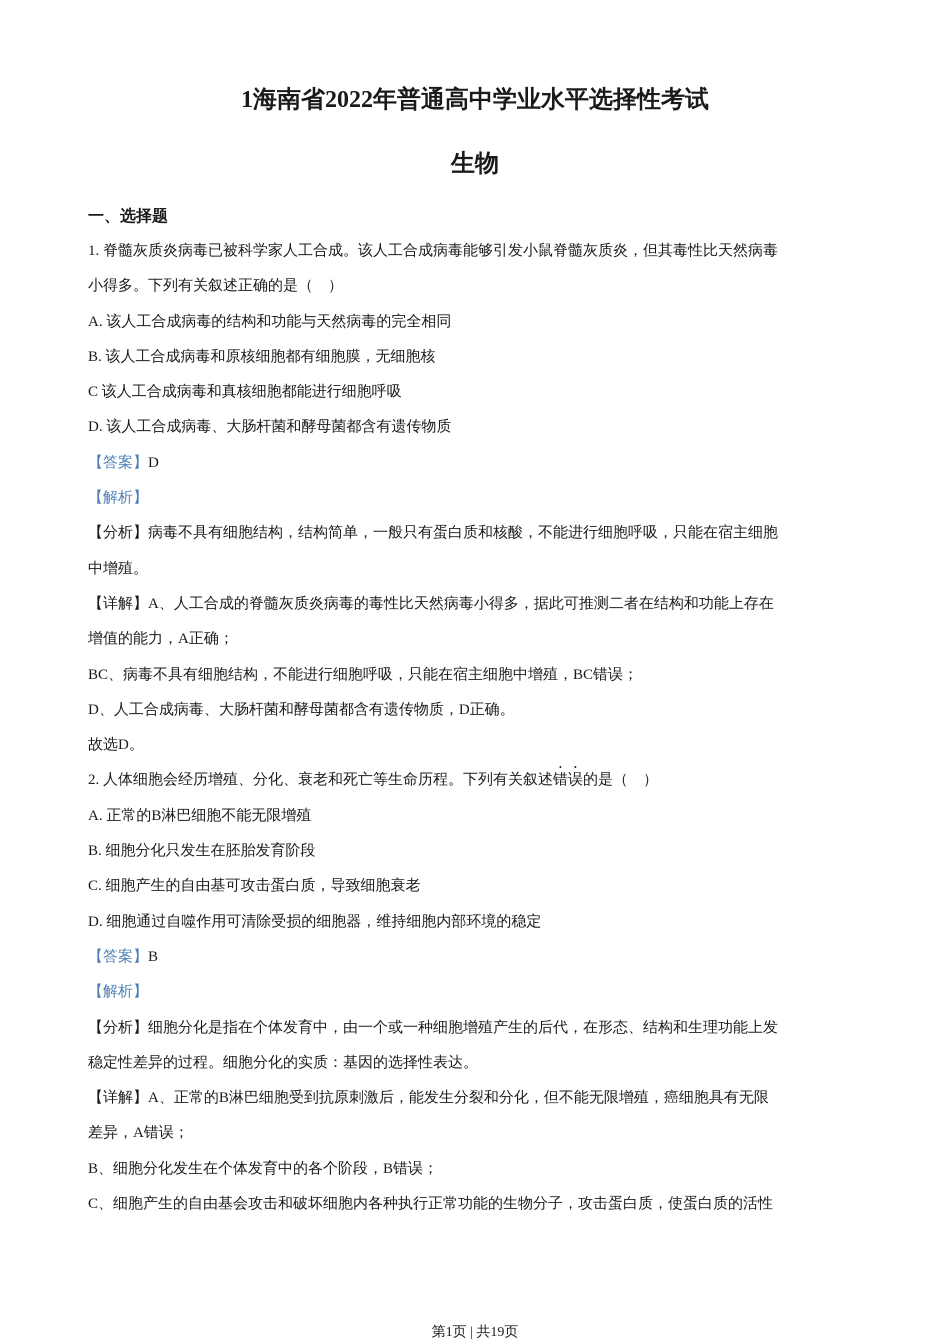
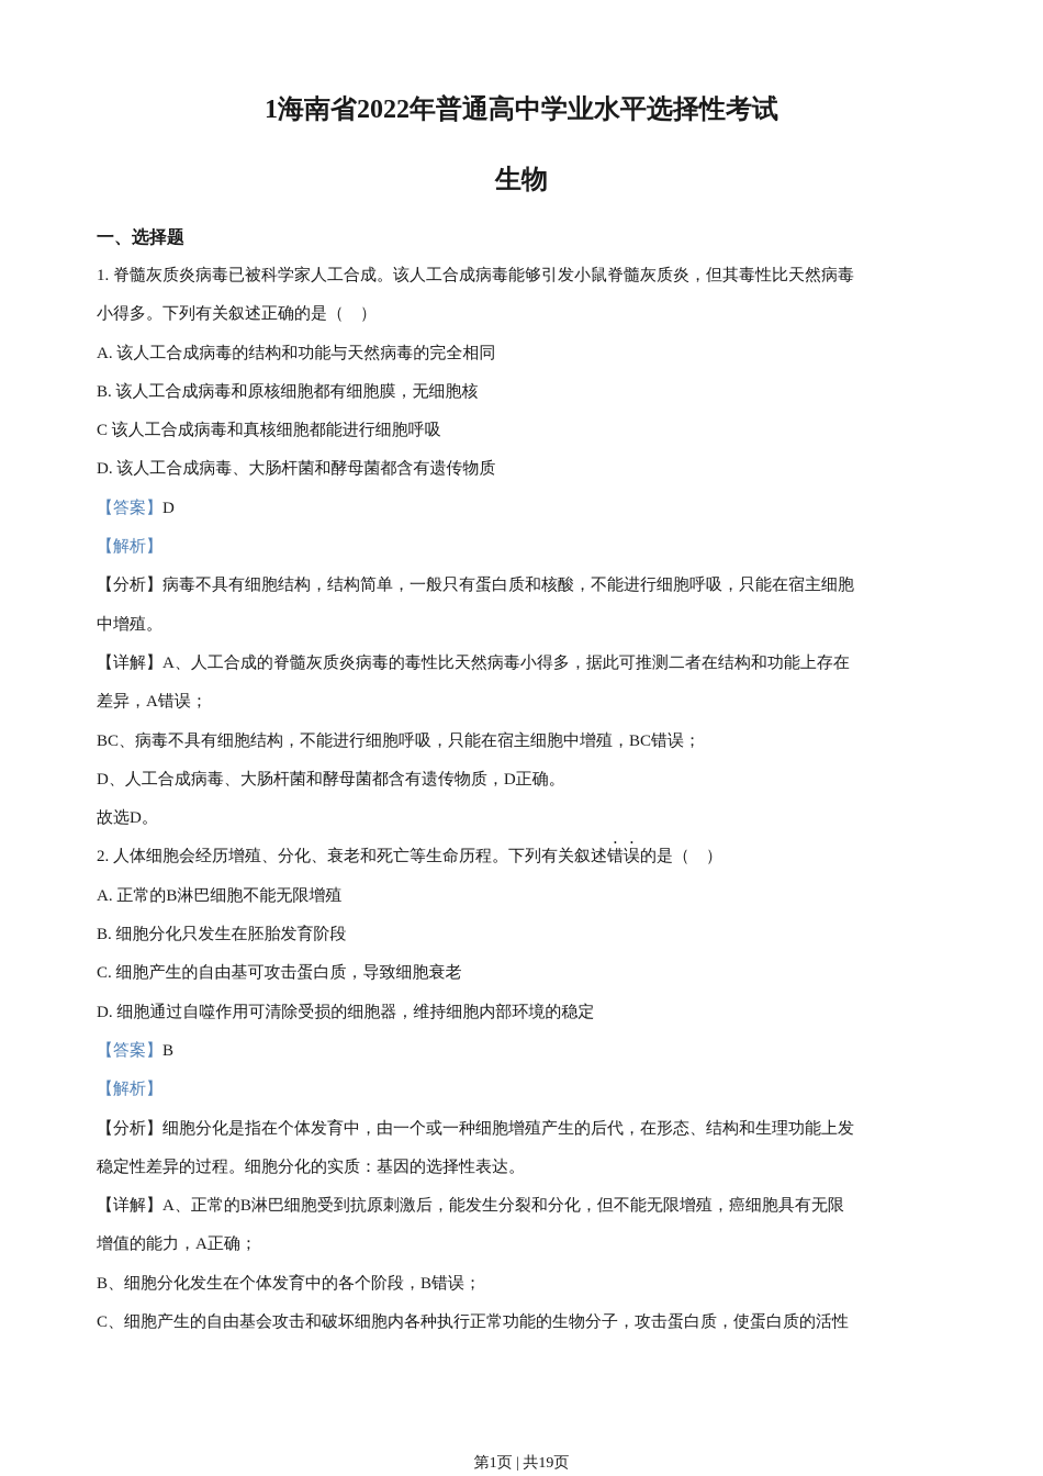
  1海南省2022年普通高中学业水平选择性考试
  生物
  一、选择题
  1. 脊髓灰质炎病毒已被科学家人工合成。该人工合成病毒能够引发小鼠脊髓灰质炎，但其毒性比天然病毒
  小得多。下列有关叙述正确的是（ ）
  A. 该人工合成病毒的结构和功能与天然病毒的完全相同
  B. 该人工合成病毒和原核细胞都有细胞膜，无细胞核
  C 该人工合成病毒和真核细胞都能进行细胞呼吸
  D. 该人工合成病毒、大肠杆菌和酵母菌都含有遗传物质
  【答案】D
  【解析】
  【分析】病毒不具有细胞结构，结构简单，一般只有蛋白质和核酸，不能进行细胞呼吸，只能在宿主细胞
  中增殖。
  【详解】A、人工合成的脊髓灰质炎病毒的毒性比天然病毒小得多，据此可推测二者在结构和功能上存在
- 增值的能力，A正确；
+ 差异，A错误；
  BC、病毒不具有细胞结构，不能进行细胞呼吸，只能在宿主细胞中增殖，BC错误；
  D、人工合成病毒、大肠杆菌和酵母菌都含有遗传物质，D正确。
  故选D。
  2. 人体细胞会经历增殖、分化、衰老和死亡等生命历程。下列有关叙述错误的是（ ）
  A. 正常的B淋巴细胞不能无限增殖
  B. 细胞分化只发生在胚胎发育阶段
  C. 细胞产生的自由基可攻击蛋白质，导致细胞衰老
  D. 细胞通过自噬作用可清除受损的细胞器，维持细胞内部环境的稳定
  【答案】B
  【解析】
  【分析】细胞分化是指在个体发育中，由一个或一种细胞增殖产生的后代，在形态、结构和生理功能上发
  稳定性差异的过程。细胞分化的实质：基因的选择性表达。
  【详解】A、正常的B淋巴细胞受到抗原刺激后，能发生分裂和分化，但不能无限增殖，癌细胞具有无限
- 差异，A错误；
+ 增值的能力，A正确；
  B、细胞分化发生在个体发育中的各个阶段，B错误；
  C、细胞产生的自由基会攻击和破坏细胞内各种执行正常功能的生物分子，攻击蛋白质，使蛋白质的活性
  第1页 | 共19页
